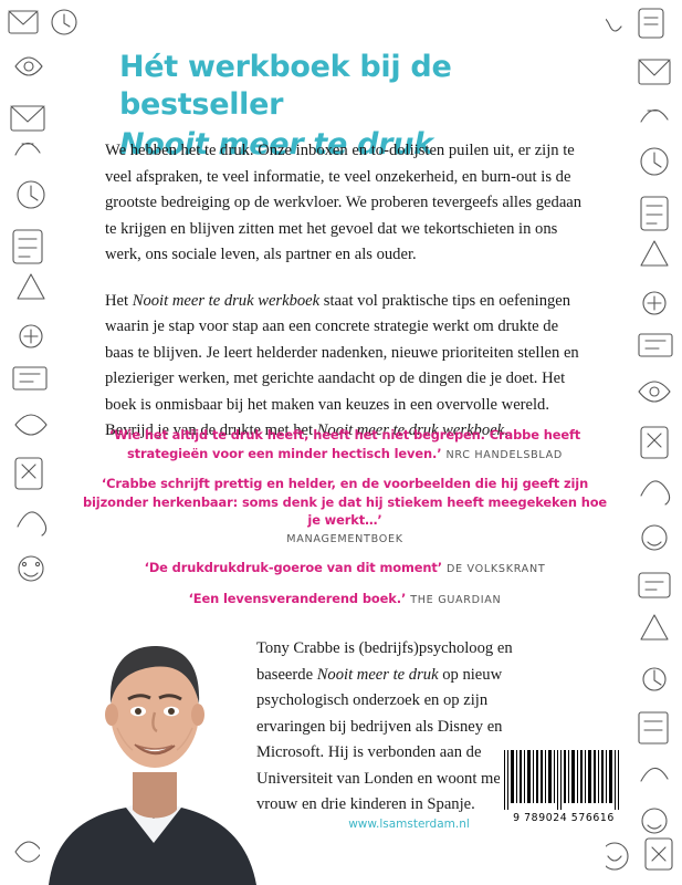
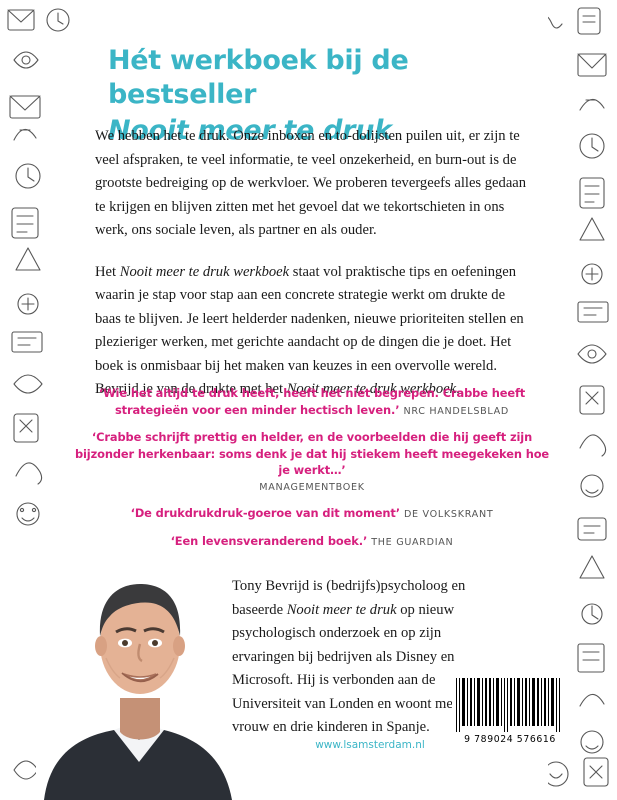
  Hét werkboek bij de bestseller
  Nooit meer te druk
  We hebben het te druk. Onze inboxen en to-dolijsten puilen uit, er zijn te veel afspraken, te veel informatie, te veel onzekerheid, en burn-out is de grootste bedreiging op de werkvloer. We proberen tevergeefs alles gedaan te krijgen en blijven zitten met het gevoel dat we tekortschieten in ons werk, ons sociale leven, als partner en als ouder.
  Het Nooit meer te druk werkboek staat vol praktische tips en oefeningen waarin je stap voor stap aan een concrete strategie werkt om drukte de baas te blijven. Je leert helderder nadenken, nieuwe prioriteiten stellen en plezieriger werken, met gerichte aandacht op de dingen die je doet. Het boek is onmisbaar bij het maken van keuzes in een overvolle wereld. Bevrijd je van de drukte met het Nooit meer te druk werkboek.
  ‘Wie het altijd te druk heeft, heeft het niet begrepen. Crabbe heeft strategieën voor een minder hectisch leven.’ NRC HANDELSBLAD
  ‘Crabbe schrijft prettig en helder, en de voorbeelden die hij geeft zijn bijzonder herkenbaar: soms denk je dat hij stiekem heeft meegekeken hoe je werkt…’
  MANAGEMENTBOEK
  ‘De drukdrukdruk-goeroe van dit moment’ DE VOLKSKRANT
  ‘Een levensveranderend boek.’ THE GUARDIAN
- Tony Crabbe is (bedrijfs)psycholoog en baseerde Nooit meer te druk op nieuw psychologisch onderzoek en op zijn ervaringen bij bedrijven als Disney en Microsoft. Hij is verbonden aan de Universiteit van Londen en woont me vrouw en drie kinderen in Spanje.
+ Tony Bevrijd is (bedrijfs)psycholoog en baseerde Nooit meer te druk op nieuw psychologisch onderzoek en op zijn ervaringen bij bedrijven als Disney en Microsoft. Hij is verbonden aan de Universiteit van Londen en woont me vrouw en drie kinderen in Spanje.
  www.lsamsterdam.nl
  9 789024 576616
